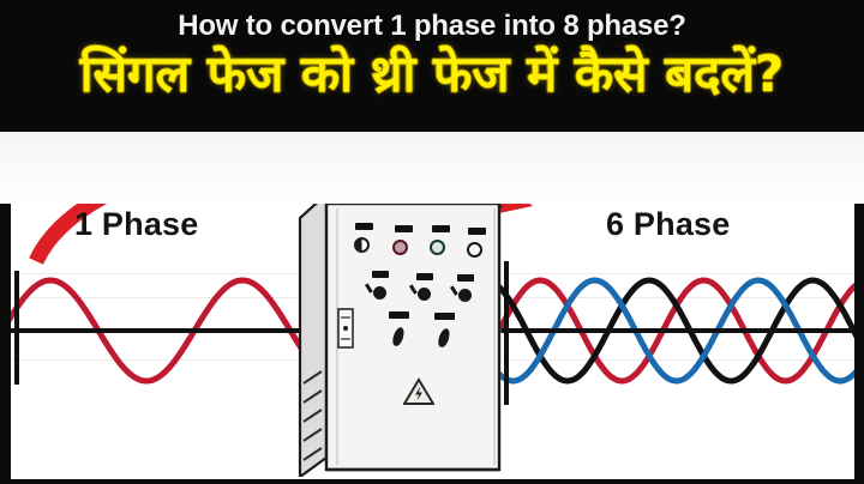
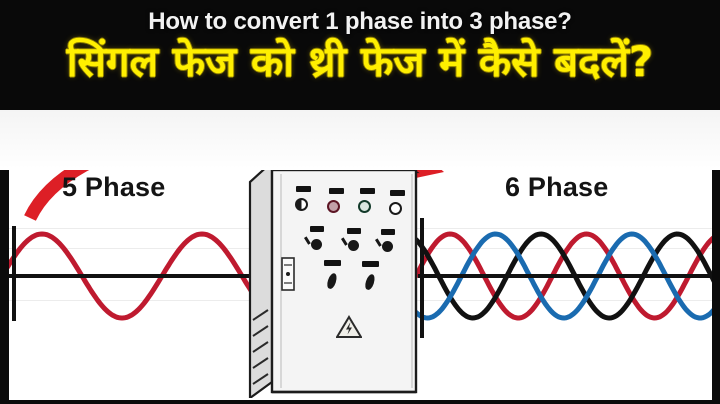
- How to convert 1 phase into 8 phase?
+ How to convert 1 phase into 3 phase?
  सिंगल फेज को थ्री फेज में कैसे बदलें?
- 1 Phase
+ 5 Phase
  6 Phase
